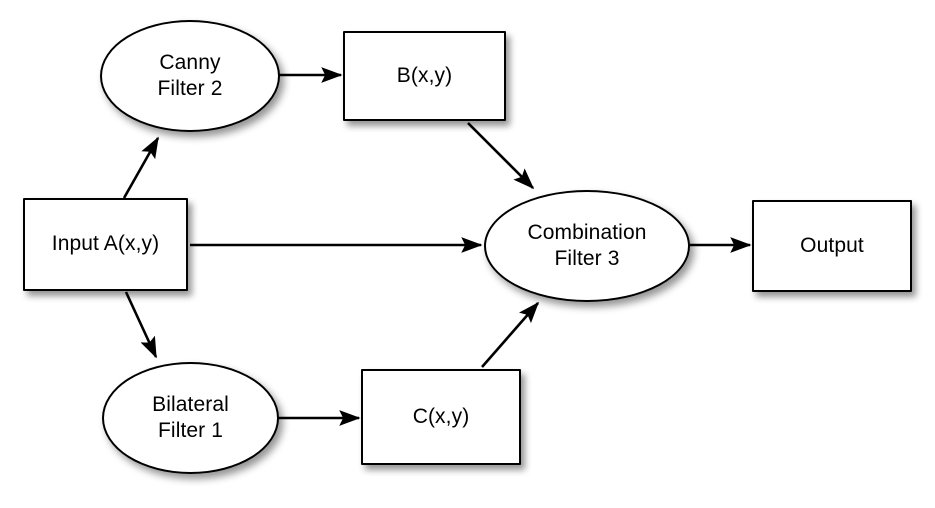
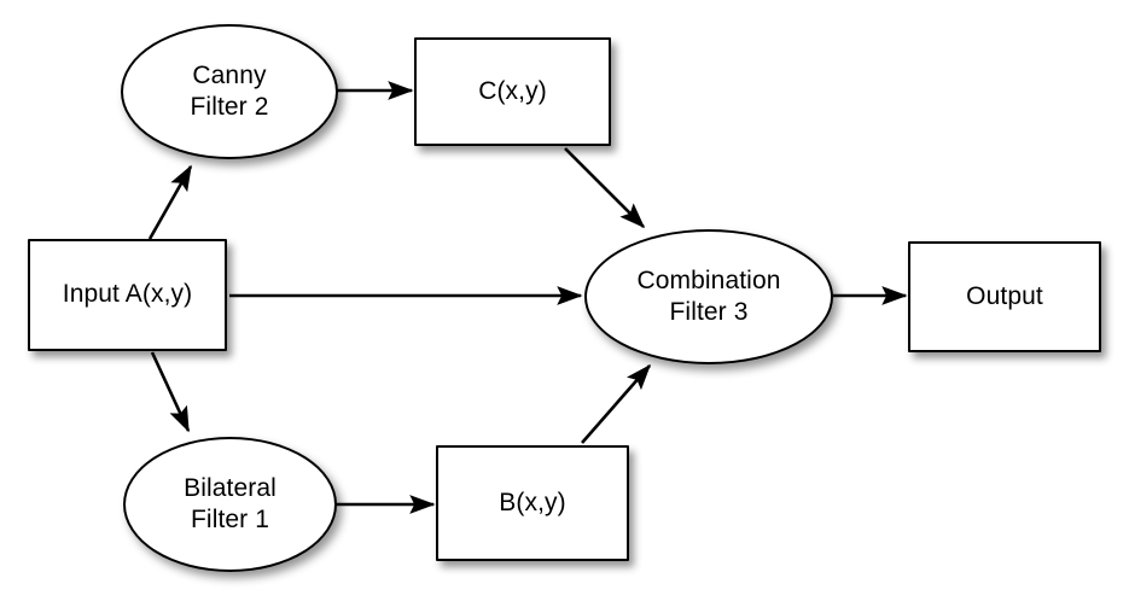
  Input A(x,y)
  Canny
  Filter 2
- B(x,y)
+ C(x,y)
  Bilateral
  Filter 1
- C(x,y)
+ B(x,y)
  Combination
  Filter 3
  Output
